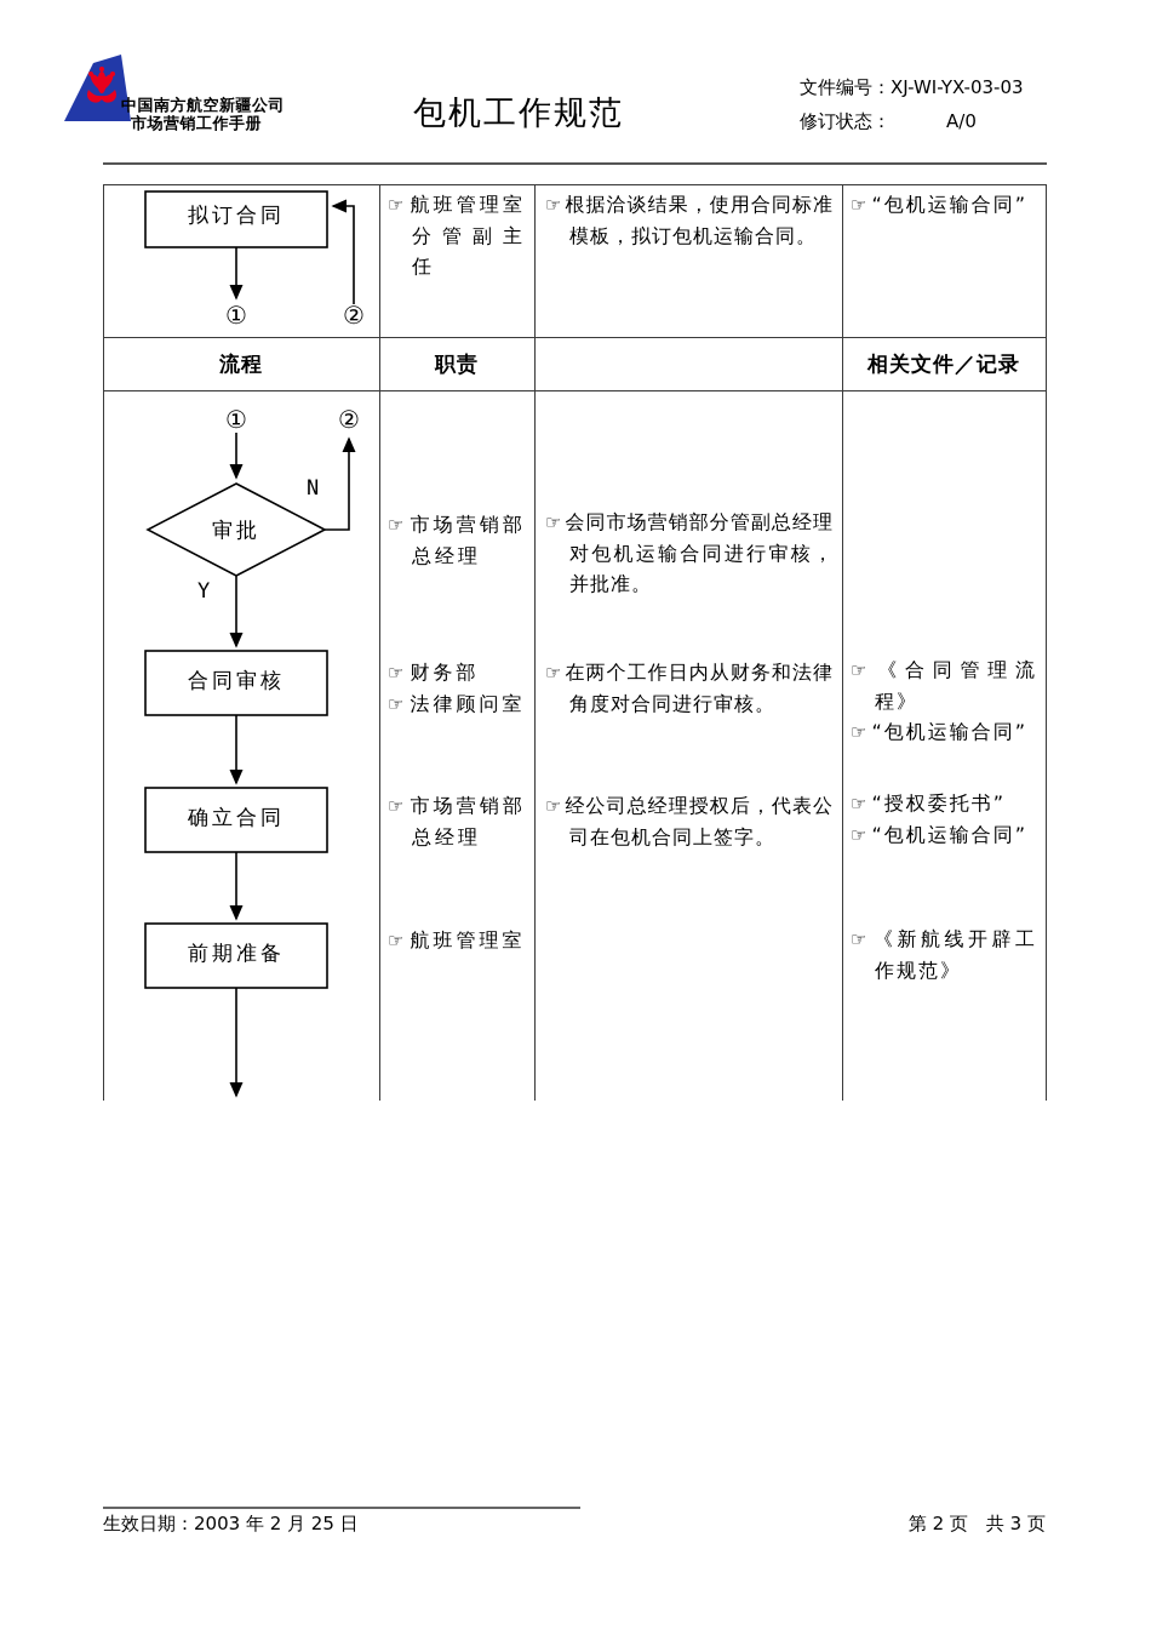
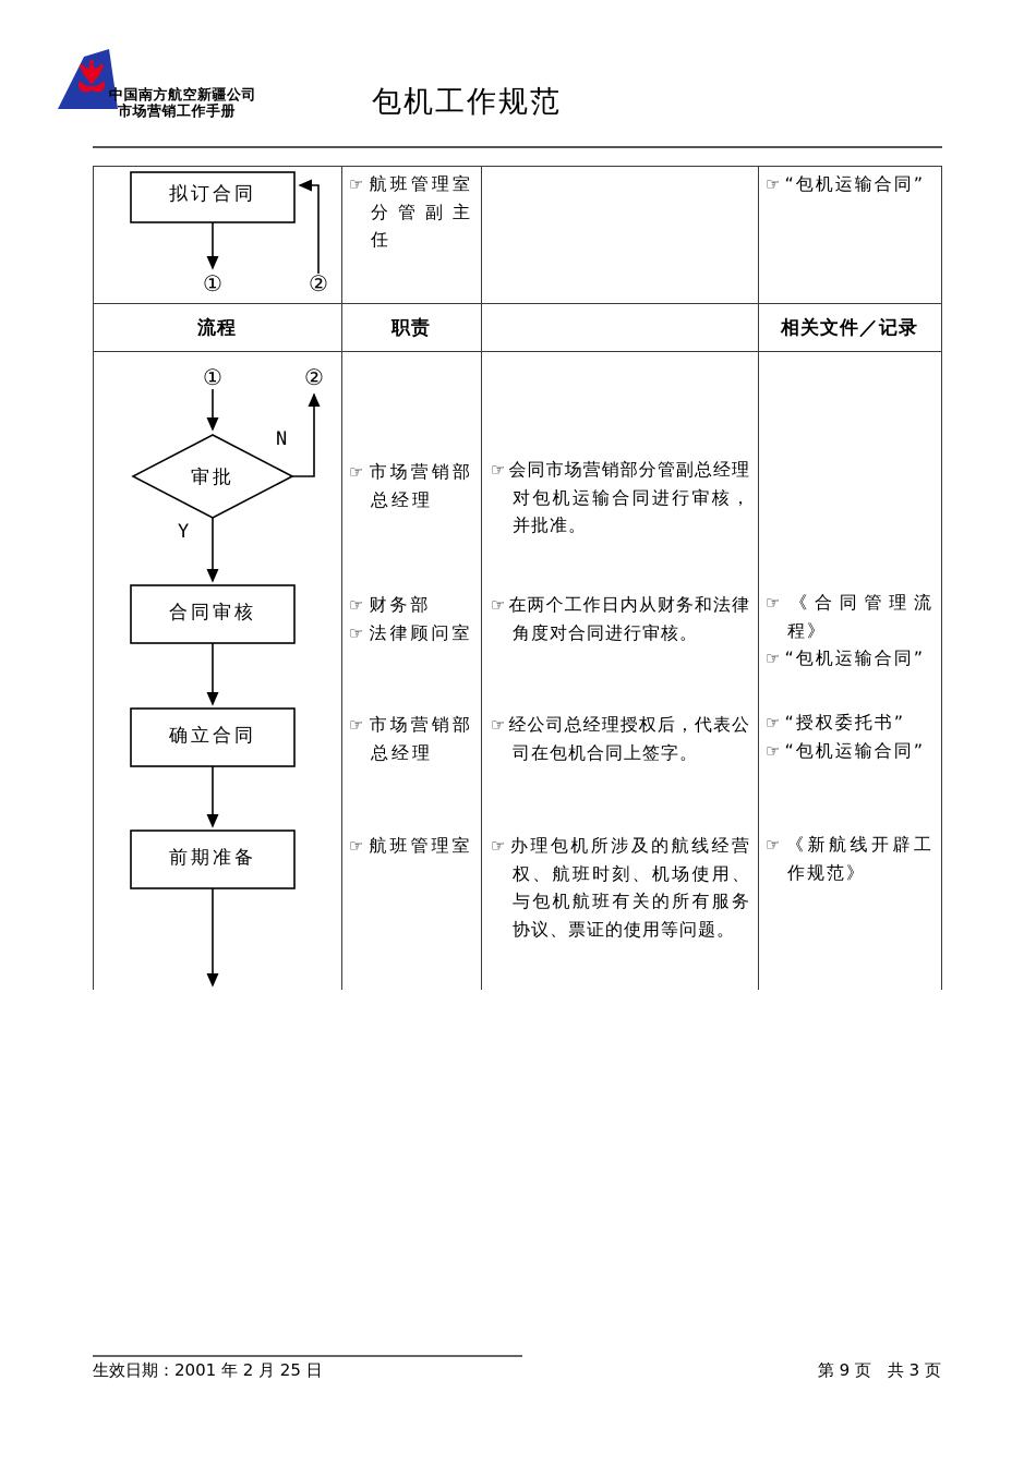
  中国南方航空新疆公司
  市场营销工作手册
  包机工作规范
- 文件编号：XJ-WI-YX-03-03
- 修订状态： A/0
  流程
  职责
  相关文件／记录
  拟订合同
  ①
  ②
  ①
  ②
  N
  审批
  Y
  合同审核
  确立合同
  前期准备
  ☞航班管理室分管副主任
- ☞根据洽谈结果，使用合同标准模板，拟订包机运输合同。
  ☞“包机运输合同”
  ☞市场营销部总经理
  ☞会同市场营销部分管副总经理对包机运输合同进行审核，并批准。
  ☞财务部
  ☞法律顾问室
  ☞在两个工作日内从财务和法律角度对合同进行审核。
  ☞《合同管理流程》
  ☞“包机运输合同”
  ☞市场营销部总经理
  ☞经公司总经理授权后，代表公司在包机合同上签字。
  ☞“授权委托书”
  ☞“包机运输合同”
  ☞航班管理室
+ ☞办理包机所涉及的航线经营权、航班时刻、机场使用、与包机航班有关的所有服务协议、票证的使用等问题。
  ☞《新航线开辟工作规范》
- 生效日期：2003 年 2 月 25 日
+ 生效日期：2001 年 2 月 25 日
- 第 2 页 共 3 页
+ 第 9 页 共 3 页
